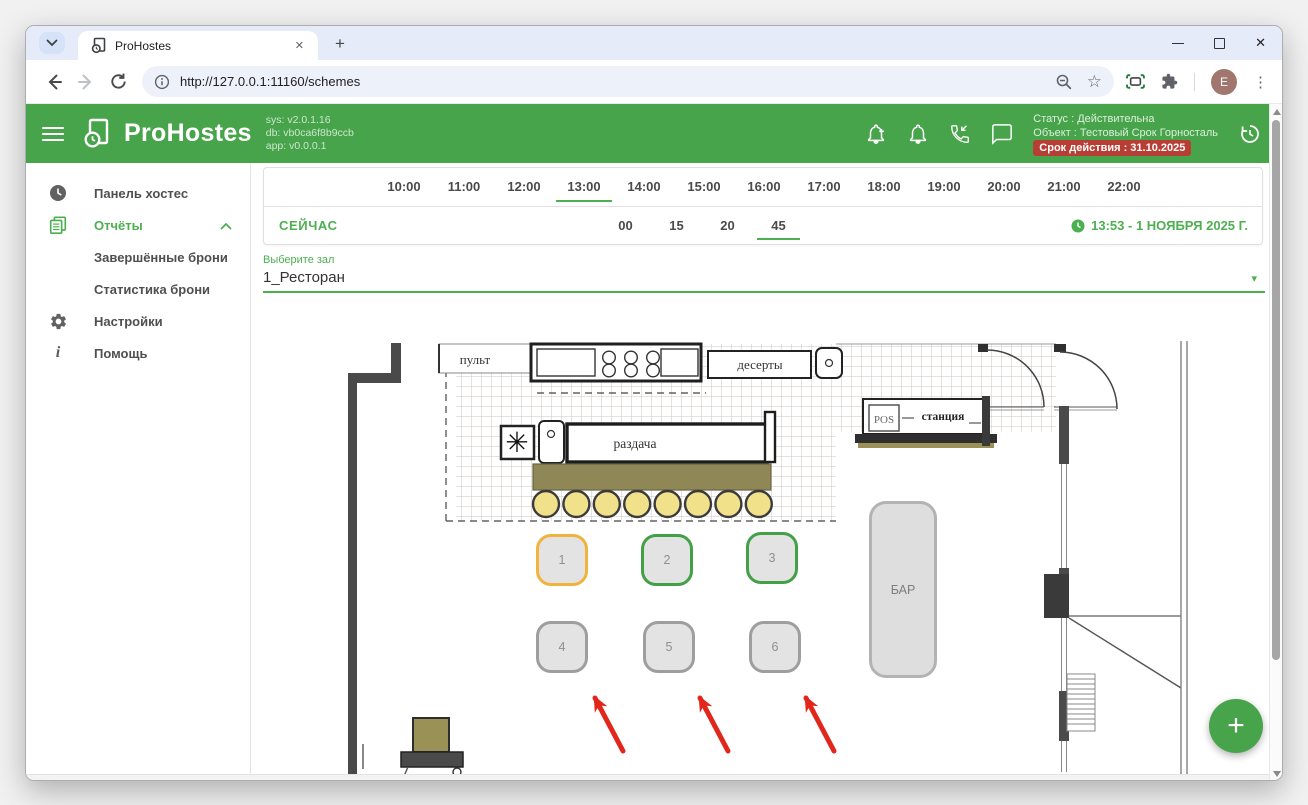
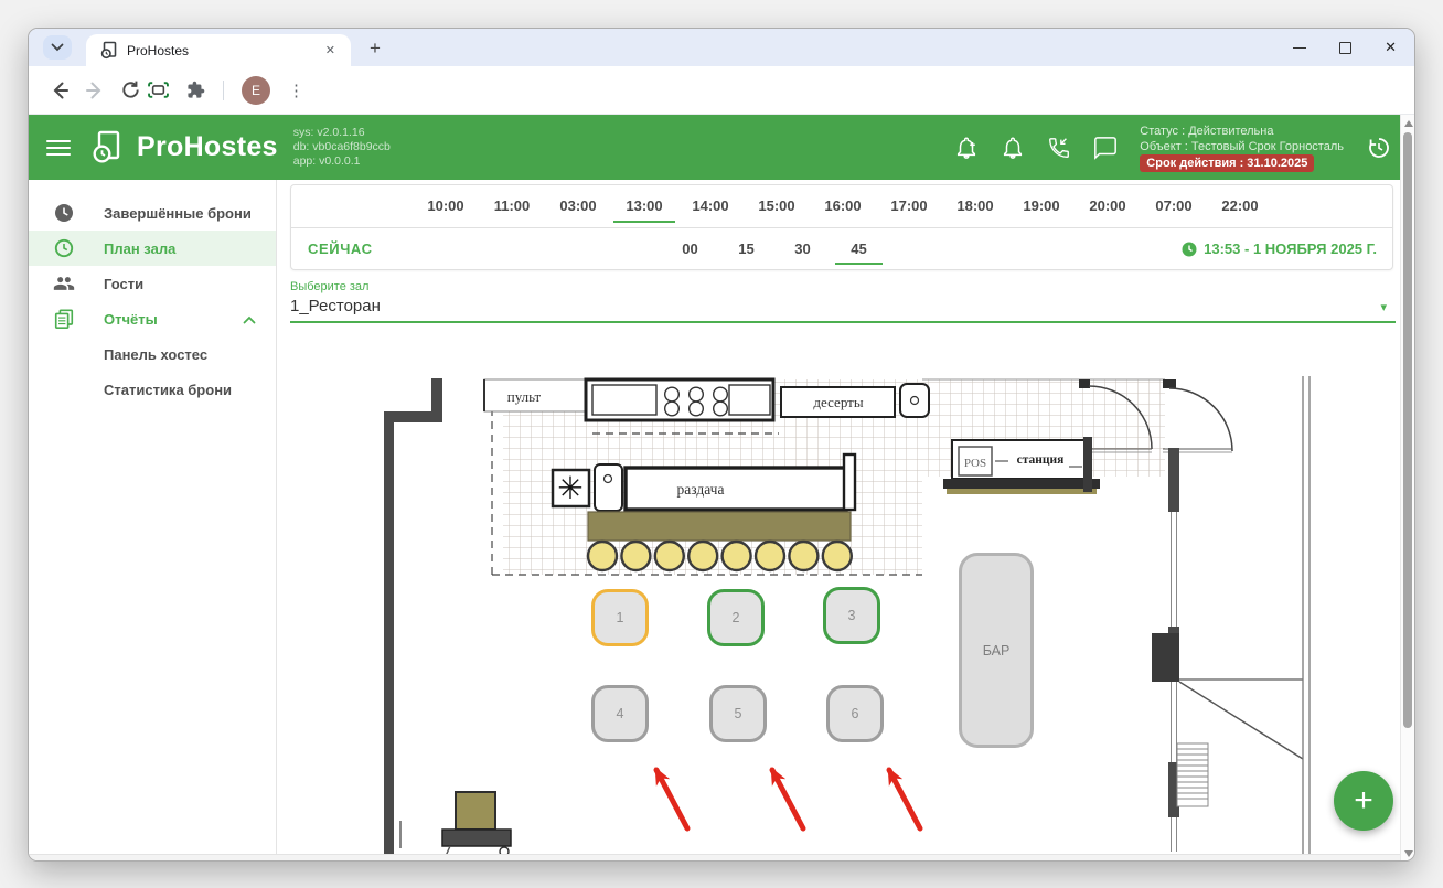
  ProHostes
  ✕
  +
  ✕
- http://127.0.0.1:11160/schemes
- ☆
  E
  ⋮
  ProHostes
  sys: v2.0.1.16
  db: vb0ca6f8b9ccb
  app: v0.0.0.1
  Статус : Действительна
  Объект : Тестовый Срок Горносталь
  Срок действия : 31.10.2025
- Панель хостес
+ Завершённые брони
+ План зала
+ Гости
  Отчёты
- Завершённые брони
+ Панель хостес
  Статистика брони
- Настройки
- i
- Помощь
  10:00
  11:00
- 12:00
+ 03:00
  13:00
  14:00
  15:00
  16:00
  17:00
  18:00
  19:00
  20:00
- 21:00
+ 07:00
  22:00
  СЕЙЧАС
  00
  15
- 20
+ 30
  45
  13:53 - 1 НОЯБРЯ 2025 Г.
  Выберите зал
  1_Ресторан
  ▾
  пульт
  десерты
  ✳
  раздача
  POS
  станция
  1
  2
  3
  4
  5
  6
  БАР
  +
